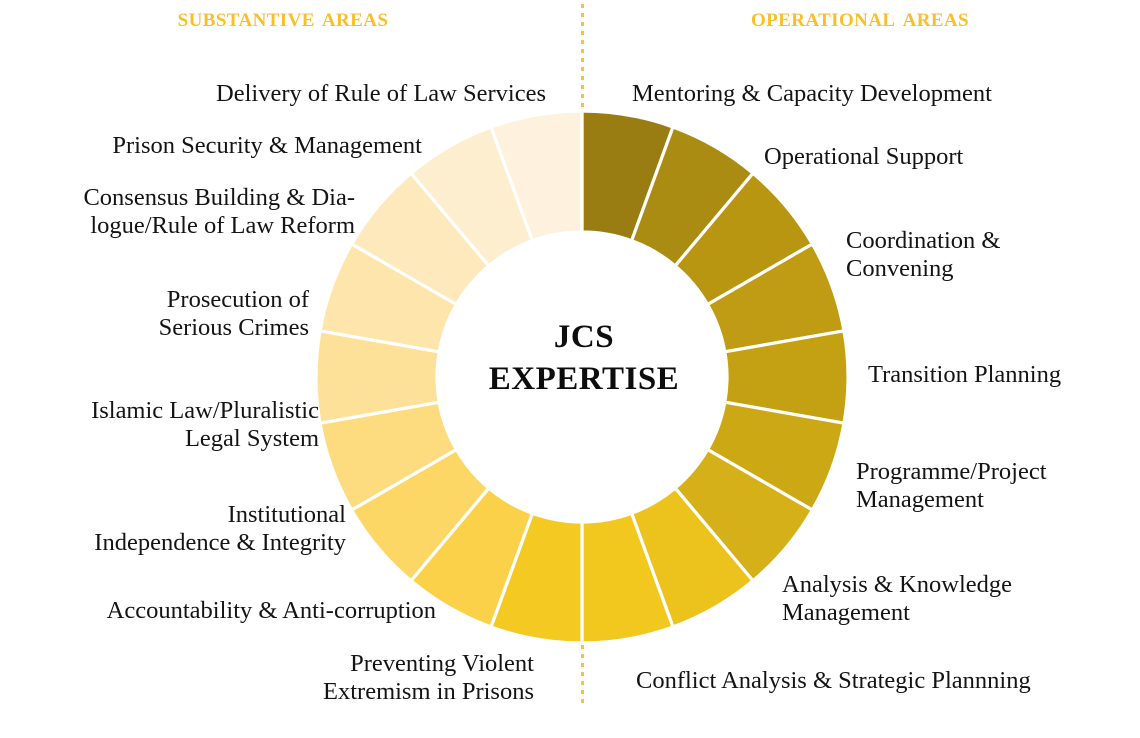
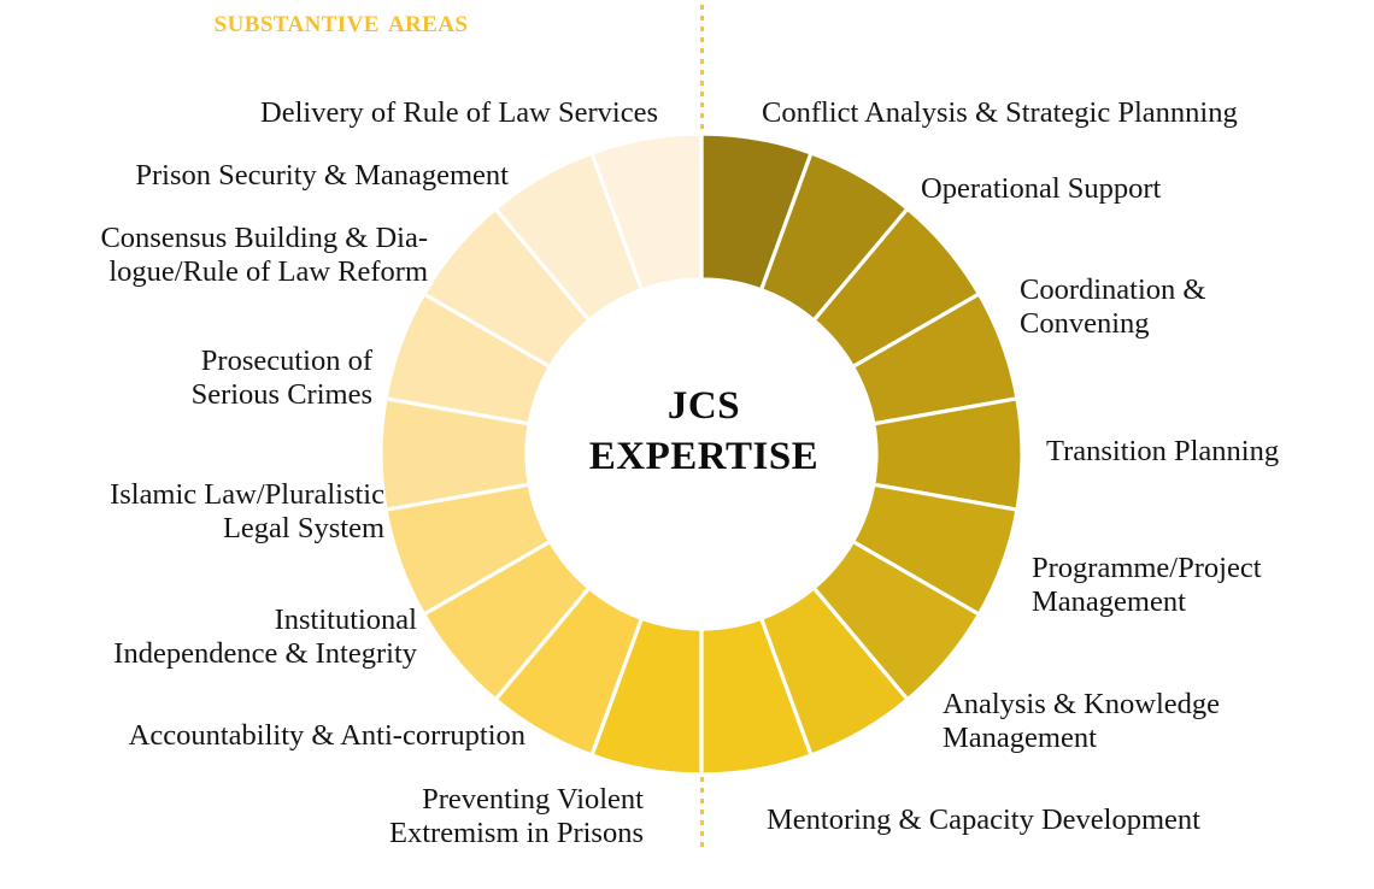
  substantive areas
- operational areas
  JCS
  EXPERTISE
  Delivery of Rule of Law Services
  Prison Security & Management
  Consensus Building & Dia-
  logue/Rule of Law Reform
  Prosecution of
  Serious Crimes
  Islamic Law/Pluralistic
  Legal System
  Institutional
  Independence & Integrity
  Accountability & Anti-corruption
  Preventing Violent
  Extremism in Prisons
- Mentoring & Capacity Development
+ Conflict Analysis & Strategic Plannning
  Operational Support
  Coordination &
  Convening
  Transition Planning
  Programme/Project
  Management
  Analysis & Knowledge
  Management
- Conflict Analysis & Strategic Plannning
+ Mentoring & Capacity Development
